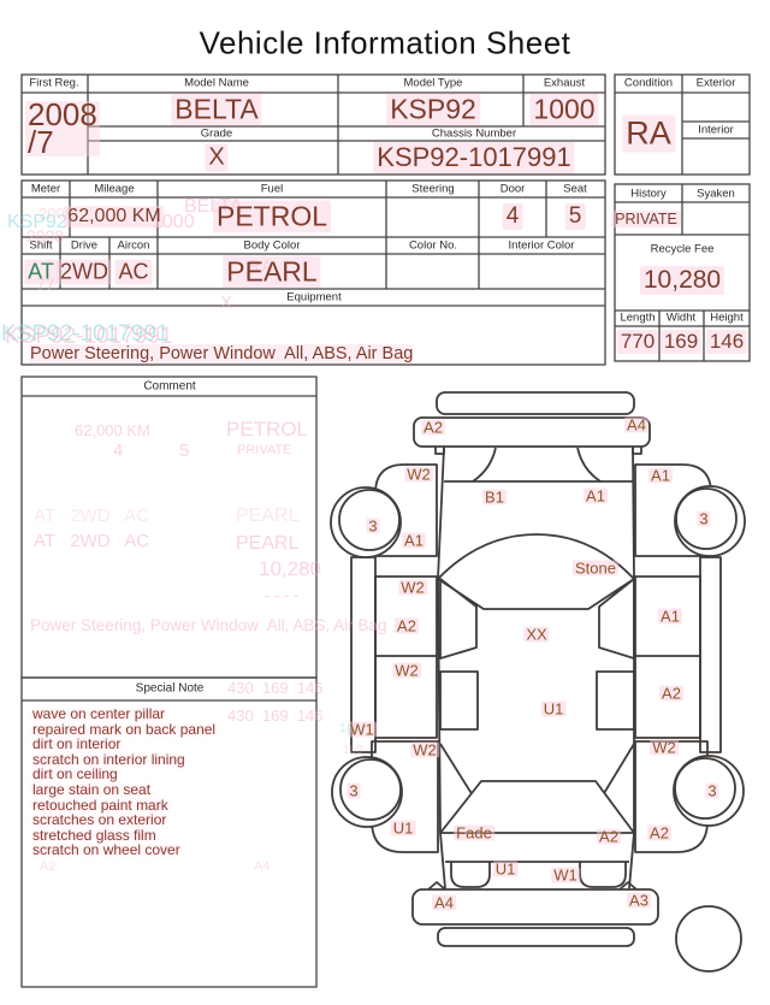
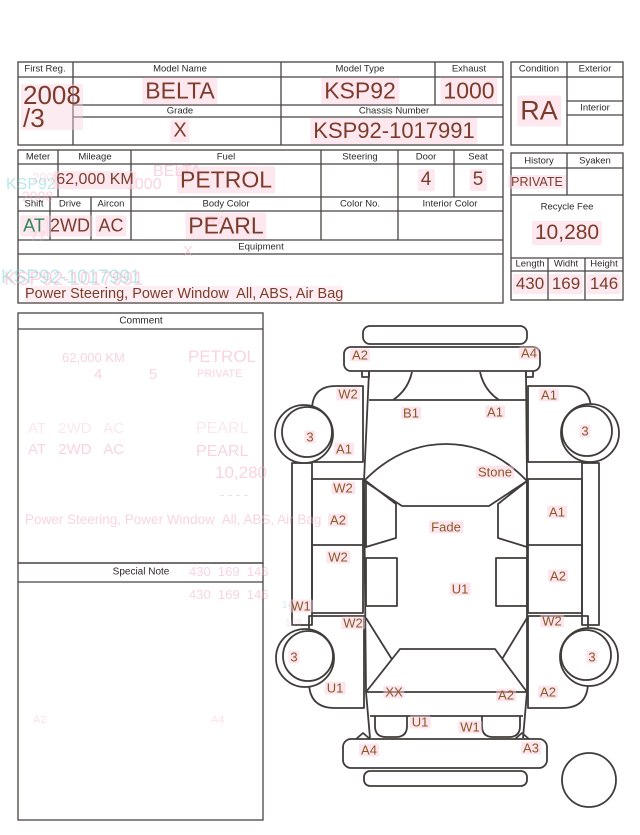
  BELTA
  1000
  KSP92
  2008
  2008
  RA
  X
  77
  KSP92-1017991
  62,000 KM
  PETROL
  4
  5
  PRIVATE
  AT 2WD AC
  PEARL
  AT 2WD AC
  PEARL
  10,280
  - - - -
  Power Steering, Power Window All, ABS, Air Bag
  430 169 146
  430 169 146
  146
  169
  A2
  A4
- Vehicle Information Sheet
  First Reg.
  Model Name
  Model Type
  Exhaust
  Grade
  Chassis Number
  2008
- /7
+ /3
  BELTA
  KSP92
  1000
  X
  KSP92-1017991
  Condition
  Exterior
  Interior
  RA
  Meter
  Mileage
  Fuel
  Steering
  Door
  Seat
  Shift
  Drive
  Aircon
  Body Color
  Color No.
  Interior Color
  Equipment
  62,000 KM
  PETROL
  4
  5
  AT
  2WD
  AC
  PEARL
  Power Steering, Power Window All, ABS, Air Bag
  History
  Syaken
  Recycle Fee
  Length
  Widht
  Height
  PRIVATE
  10,280
- 770
+ 430
  169
  146
  Comment
  Special Note
- wave on center pillar
- repaired mark on back panel
- dirt on interior
- scratch on interior lining
- dirt on ceiling
- large stain on seat
- retouched paint mark
- scratches on exterior
- stretched glass film
- scratch on wheel cover
  A2
  A4
  W2
  A1
  B1
  A1
  3
  3
  A1
  Stone
  W2
  A1
  A2
- XX
+ Fade
  W2
  A2
  U1
  W1
  W2
  W2
  3
  3
  U1
  A2
- Fade
+ XX
  A2
  U1
  W1
  A4
  A3
